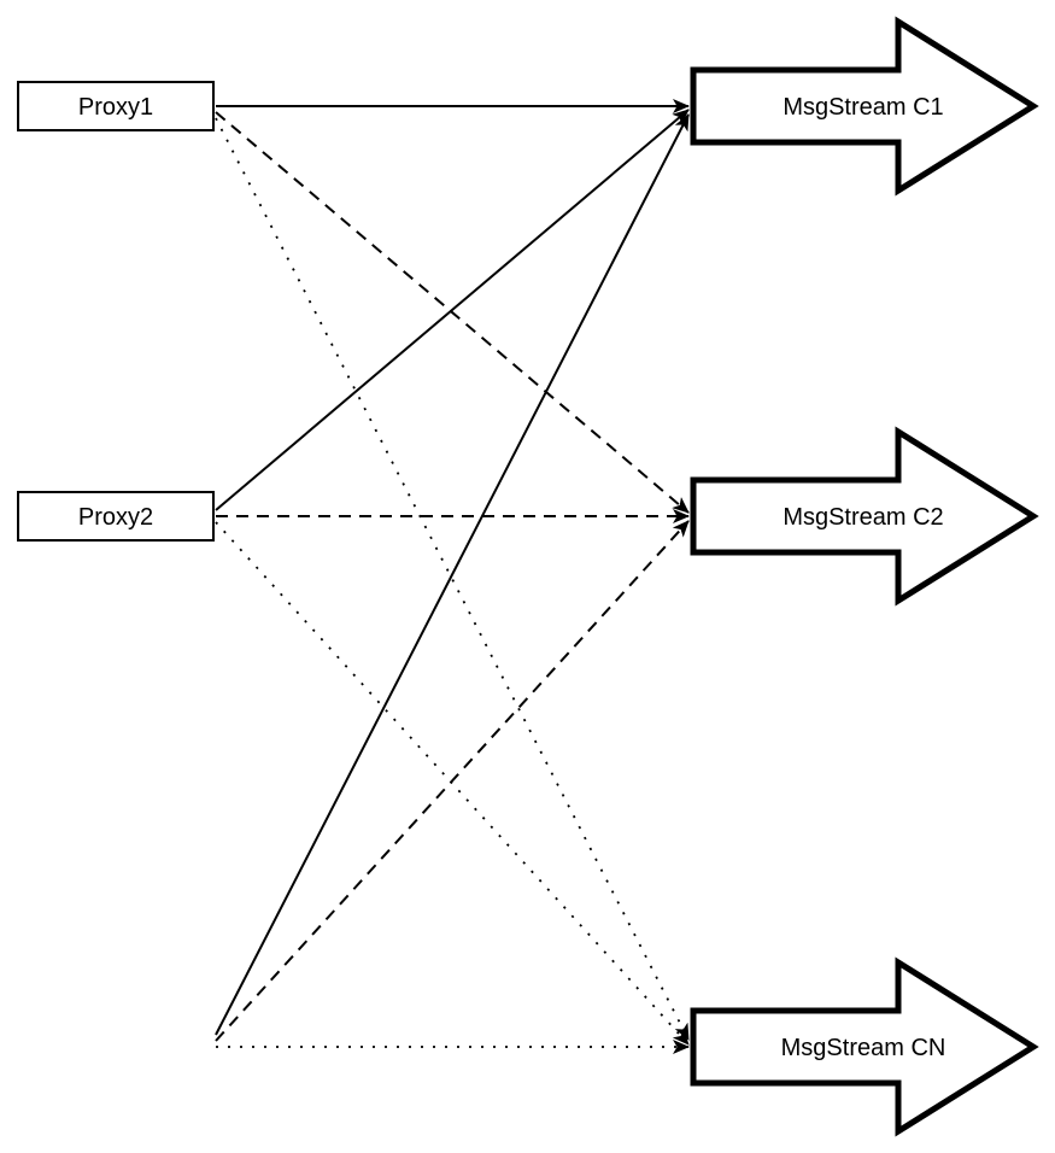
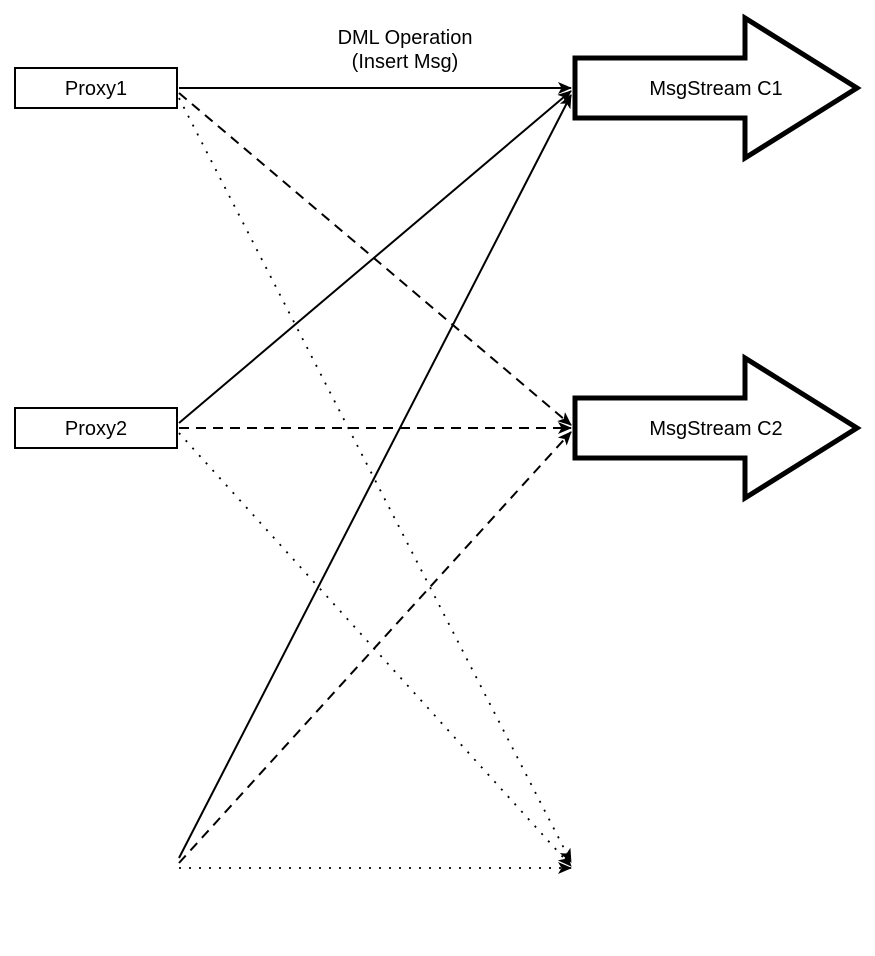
+ DML Operation
+ (Insert Msg)
  Proxy1
  Proxy2
  MsgStream C1
  MsgStream C2
- MsgStream CN
